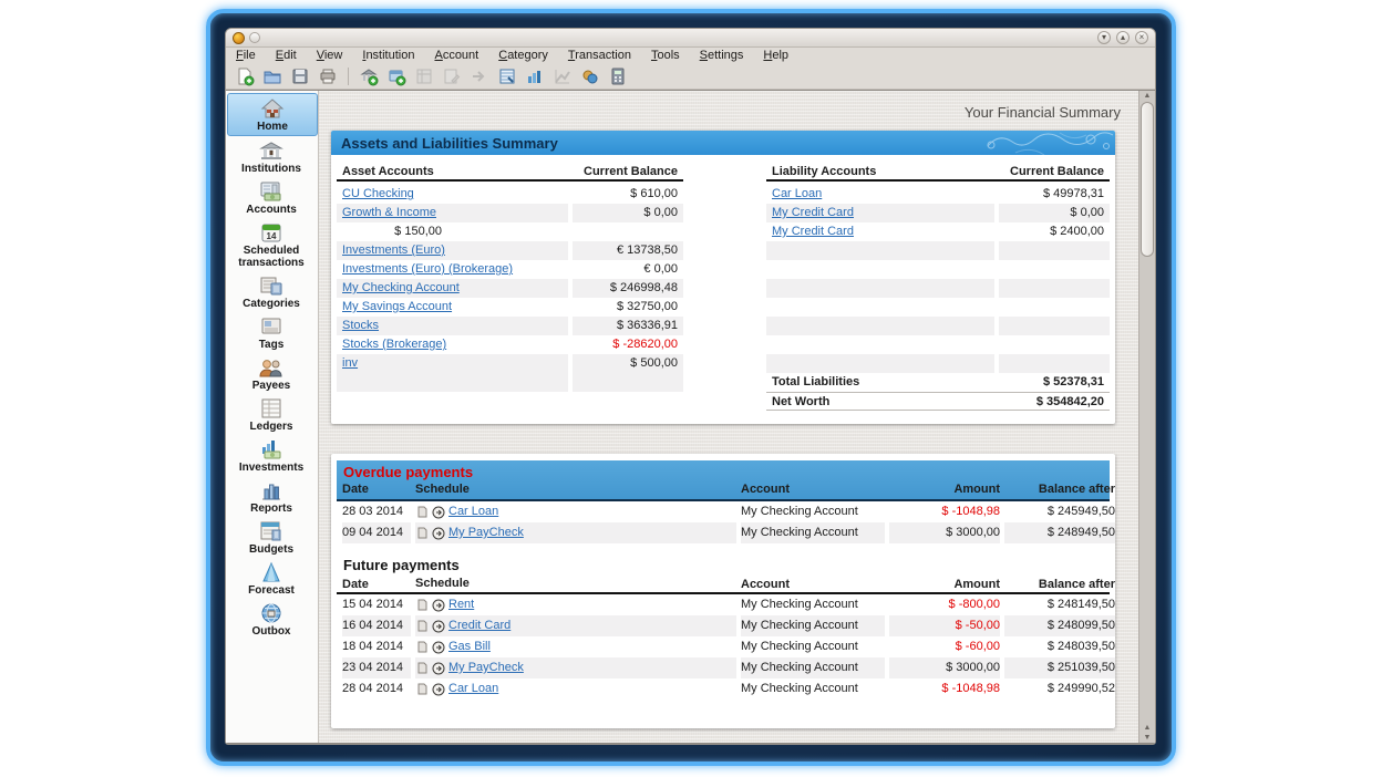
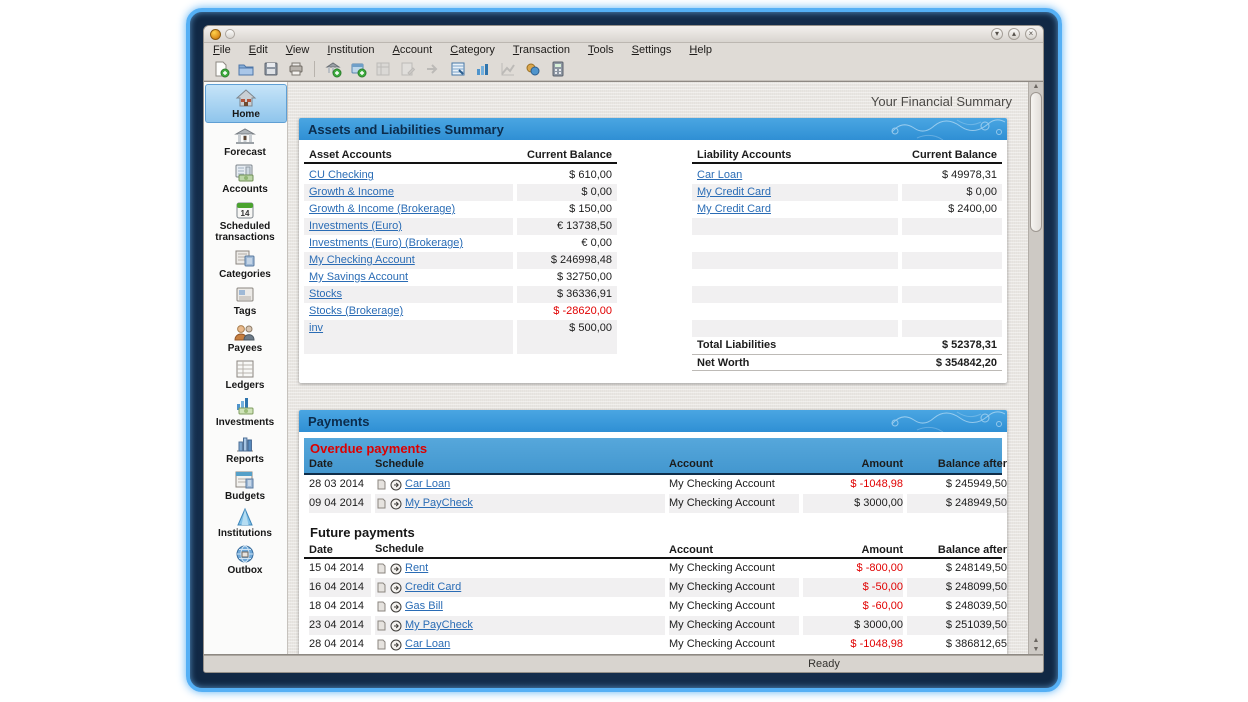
  ▾
  ▴
  ×
  File
  Edit
  View
  Institution
  Account
  Category
  Transaction
  Tools
  Settings
  Help
  Home
- Institutions
+ Forecast
  Accounts
  14
  Scheduled transactions
  Categories
  Tags
  Payees
  Ledgers
  Investments
  Reports
  Budgets
- Forecast
+ Institutions
  Outbox
  Your Financial Summary
  Assets and Liabilities Summary
  Asset Accounts
  Current Balance
  CU Checking
  $ 610,00
  Growth & Income
  $ 0,00
+ Growth & Income (Brokerage)
  $ 150,00
  Investments (Euro)
  € 13738,50
  Investments (Euro) (Brokerage)
  € 0,00
  My Checking Account
  $ 246998,48
  My Savings Account
  $ 32750,00
  Stocks
  $ 36336,91
  Stocks (Brokerage)
  $ -28620,00
  inv
  $ 500,00
  Liability Accounts
  Current Balance
  Car Loan
  $ 49978,31
  My Credit Card
  $ 0,00
  My Credit Card
  $ 2400,00
  Total Liabilities
  $ 52378,31
  Net Worth
  $ 354842,20
+ Payments
  Overdue payments
  Date
  Schedule
  Account
  Amount
  Balance after
  28 03 2014
  Car Loan
  My Checking Account
  $ -1048,98
  $ 245949,50
  09 04 2014
  My PayCheck
  My Checking Account
  $ 3000,00
  $ 248949,50
  Future payments
  Date
  Schedule
  Account
  Amount
  Balance after
  15 04 2014
  Rent
  My Checking Account
  $ -800,00
  $ 248149,50
  16 04 2014
  Credit Card
  My Checking Account
  $ -50,00
  $ 248099,50
  18 04 2014
  Gas Bill
  My Checking Account
  $ -60,00
  $ 248039,50
  23 04 2014
  My PayCheck
  My Checking Account
  $ 3000,00
  $ 251039,50
  28 04 2014
  Car Loan
  My Checking Account
  $ -1048,98
- $ 249990,52
+ $ 386812,65
+ Ready
